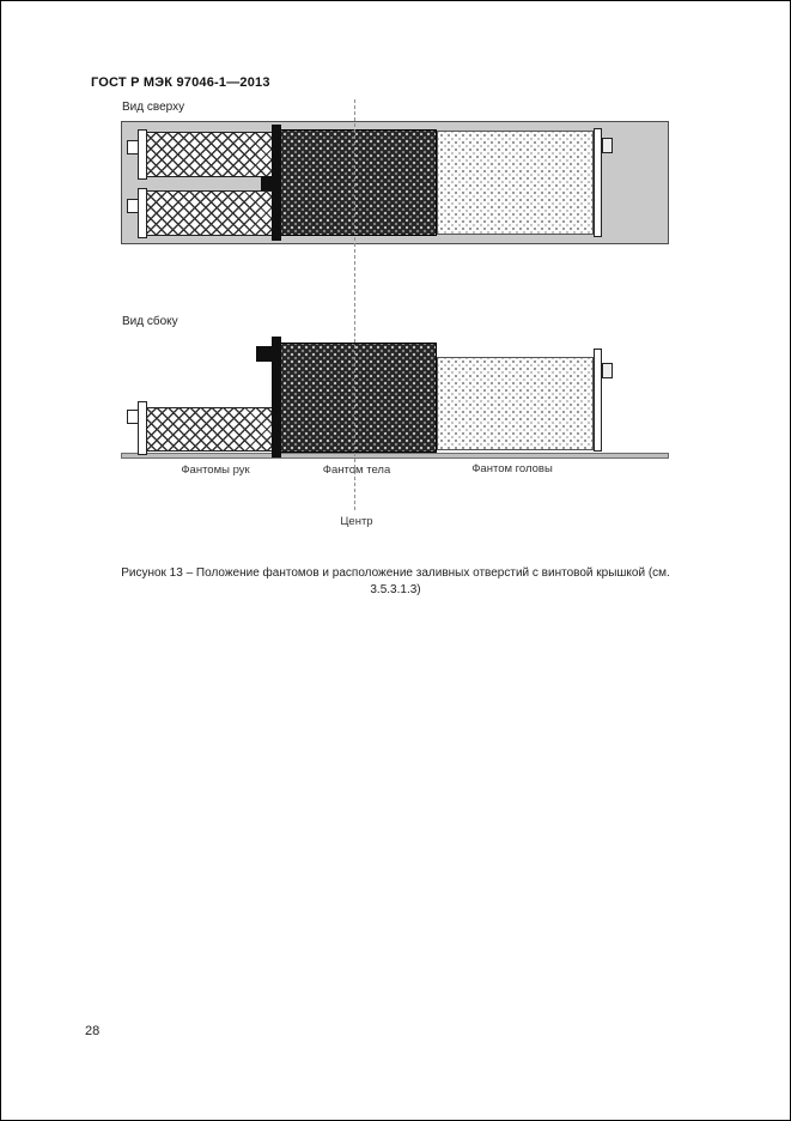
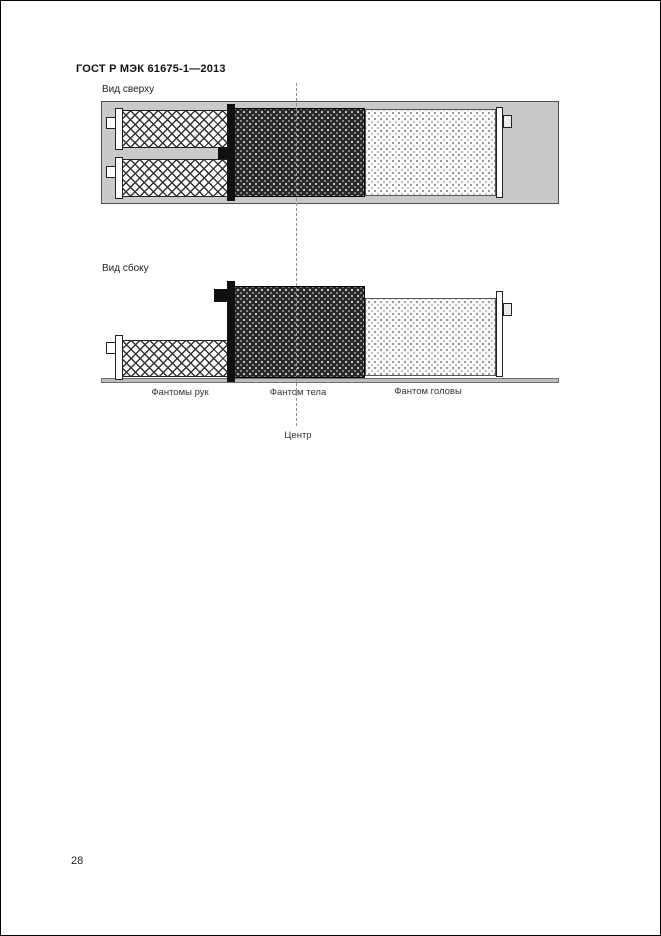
- ГОСТ Р МЭК 97046-1—2013
+ ГОСТ Р МЭК 61675-1—2013
  Вид сверху
  Вид сбоку
  Фантомы рук
  Фантом тела
  Фантом головы
  Центр
- Рисунок 13 – Положение фантомов и расположение заливных отверстий с винтовой крышкой (см.
- 3.5.3.1.3)
  28
